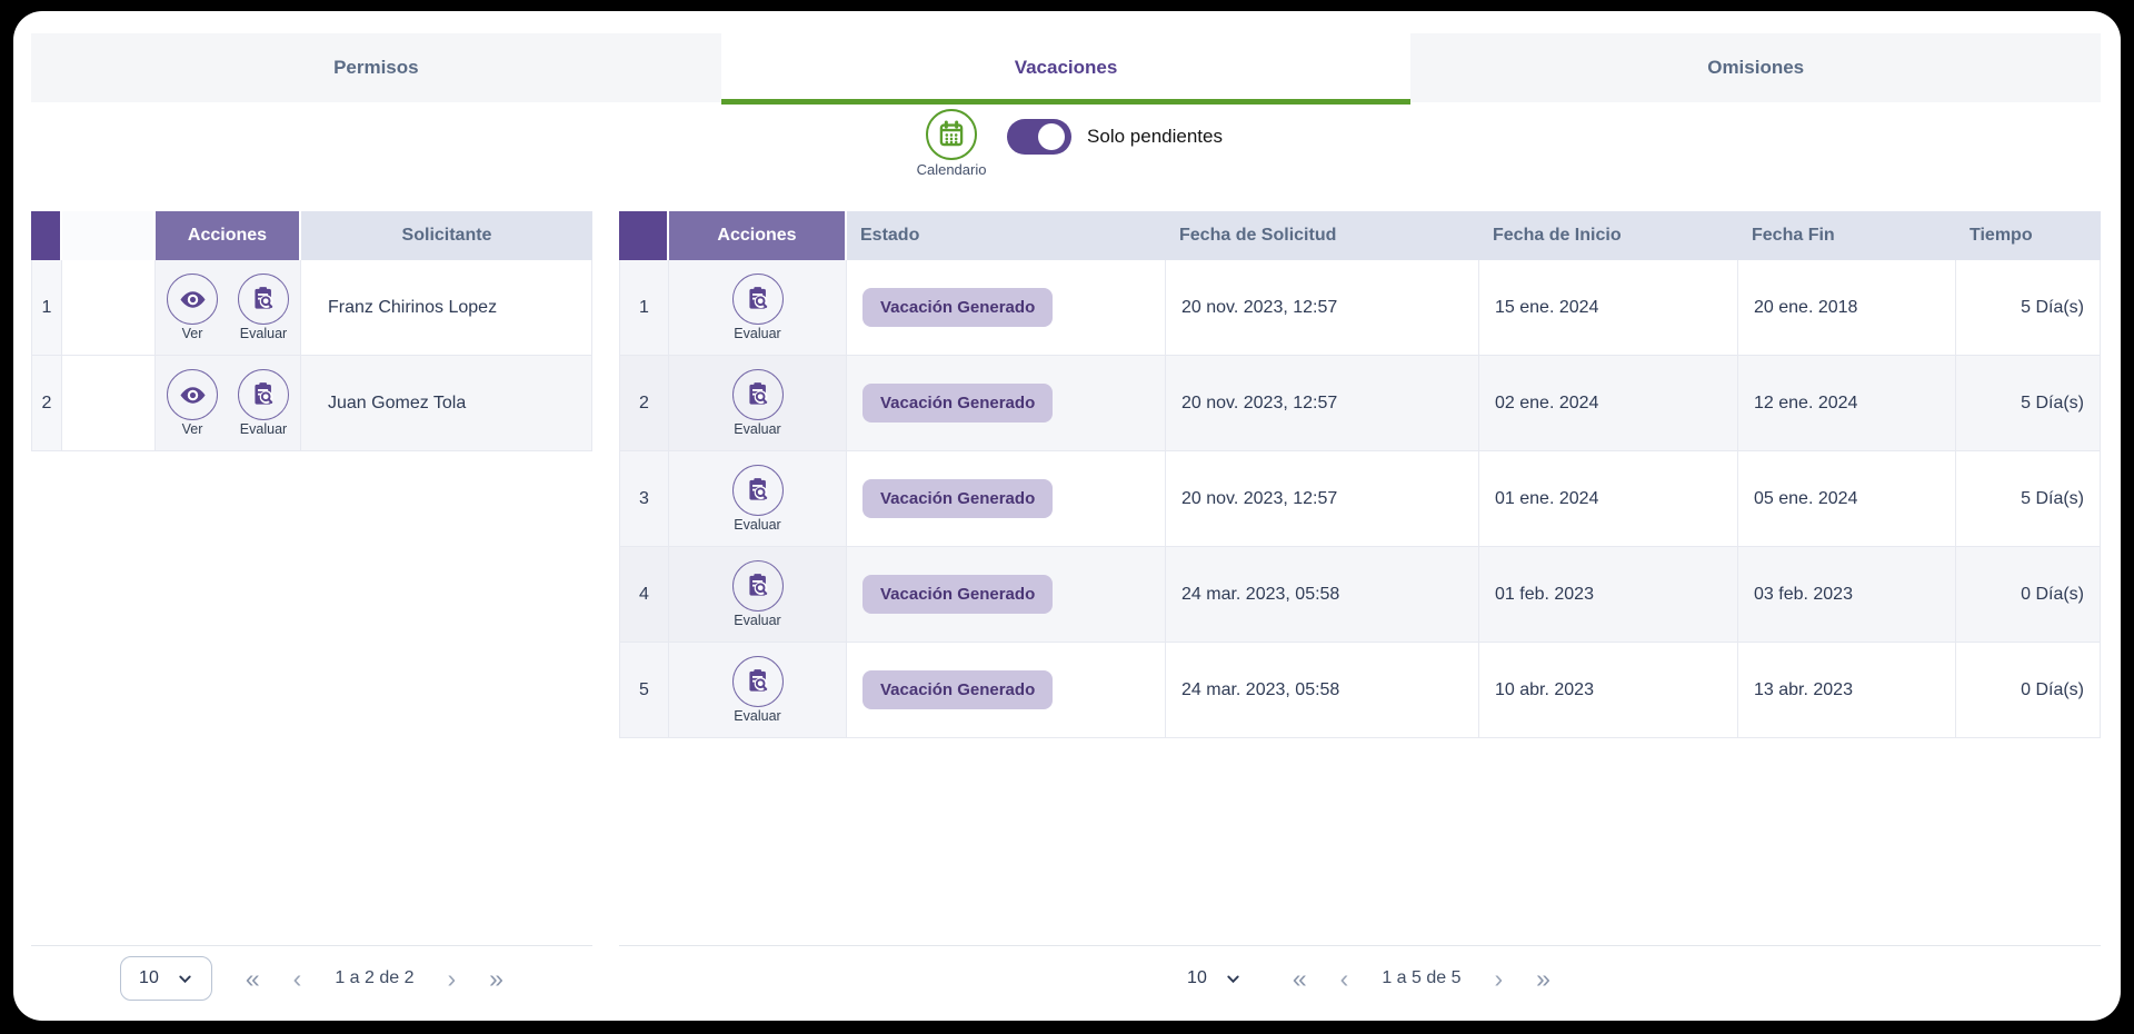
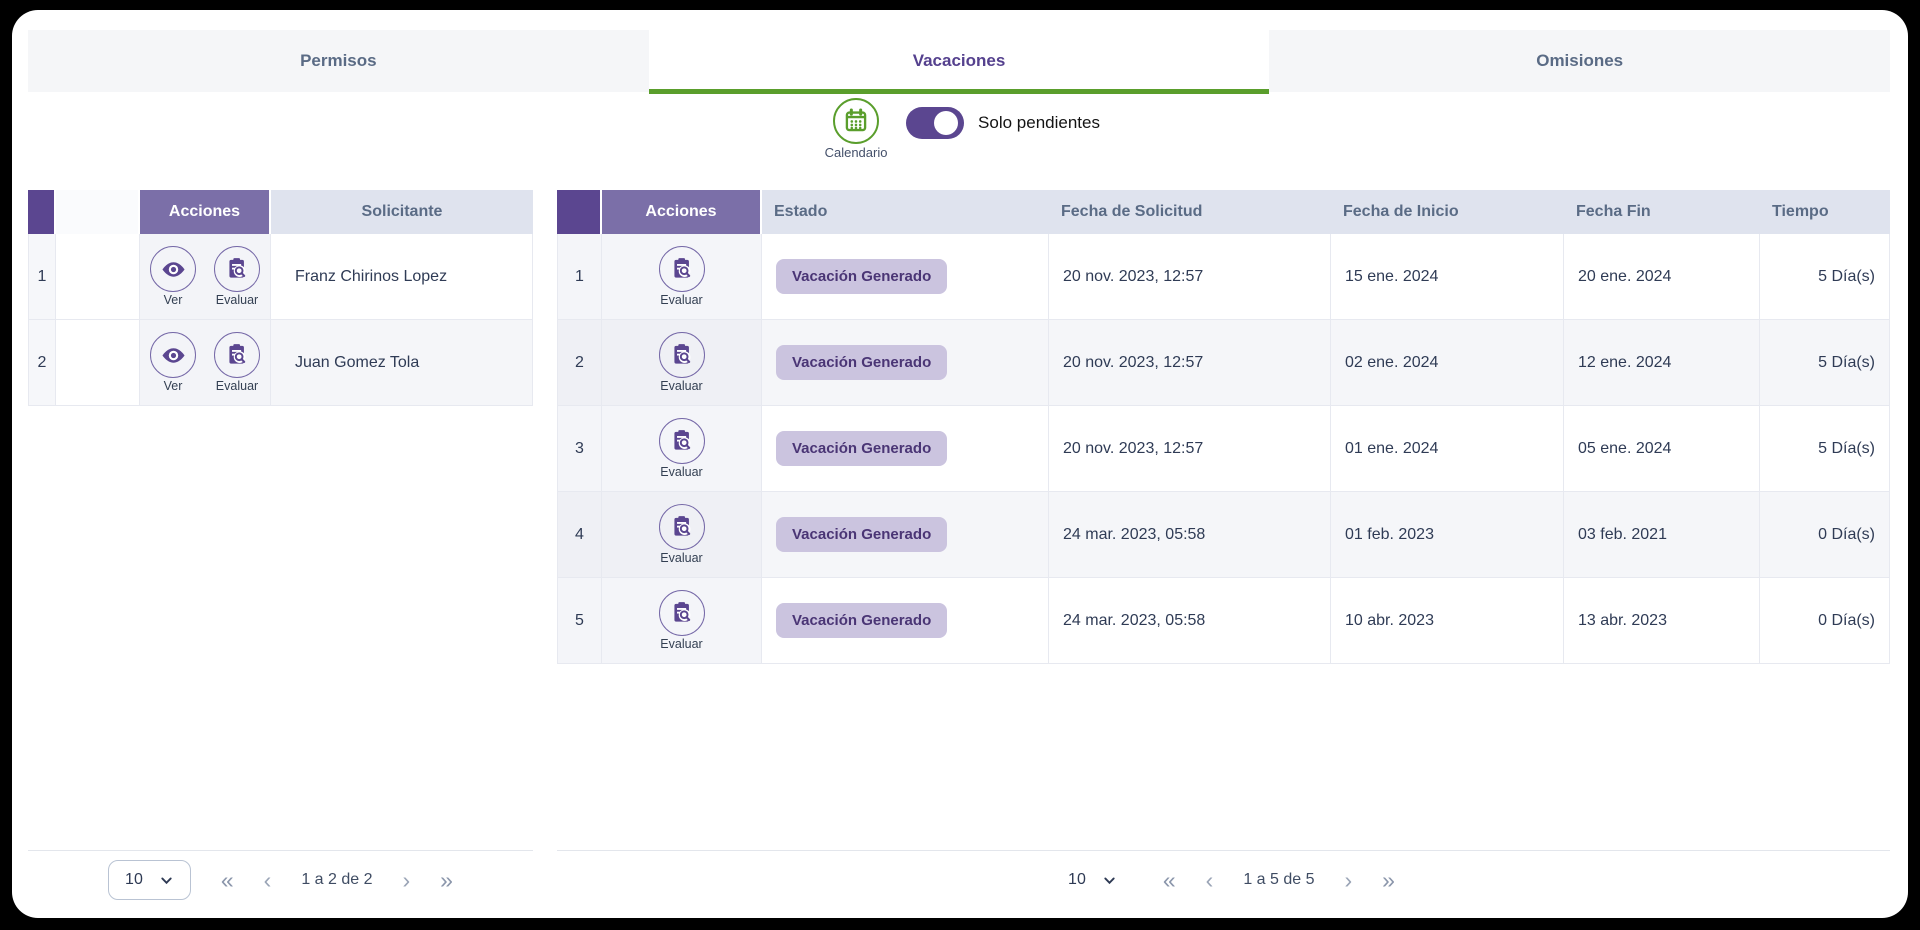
  Permisos
  Vacaciones
  Omisiones
  Calendario
  Solo pendientes
  Acciones
  Solicitante
  1
  Ver
  Evaluar
  Franz Chirinos Lopez
  2
  Ver
  Evaluar
  Juan Gomez Tola
  10
  «
  ‹
  1 a 2 de 2
  ›
  »
  Acciones
  Estado
  Fecha de Solicitud
  Fecha de Inicio
  Fecha Fin
  Tiempo
  1
  Evaluar
  Vacación Generado
  20 nov. 2023, 12:57
  15 ene. 2024
- 20 ene. 2018
+ 20 ene. 2024
  5 Día(s)
  2
  Evaluar
  Vacación Generado
  20 nov. 2023, 12:57
  02 ene. 2024
  12 ene. 2024
  5 Día(s)
  3
  Evaluar
  Vacación Generado
  20 nov. 2023, 12:57
  01 ene. 2024
  05 ene. 2024
  5 Día(s)
  4
  Evaluar
  Vacación Generado
  24 mar. 2023, 05:58
  01 feb. 2023
- 03 feb. 2023
+ 03 feb. 2021
  0 Día(s)
  5
  Evaluar
  Vacación Generado
  24 mar. 2023, 05:58
  10 abr. 2023
  13 abr. 2023
  0 Día(s)
  10
  «
  ‹
  1 a 5 de 5
  ›
  »
